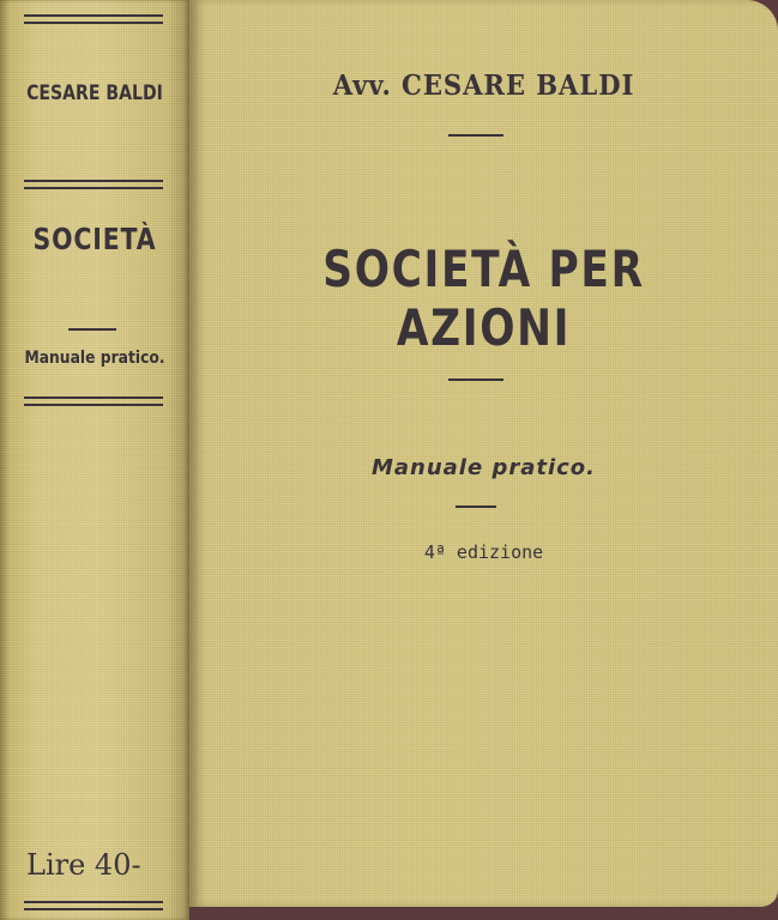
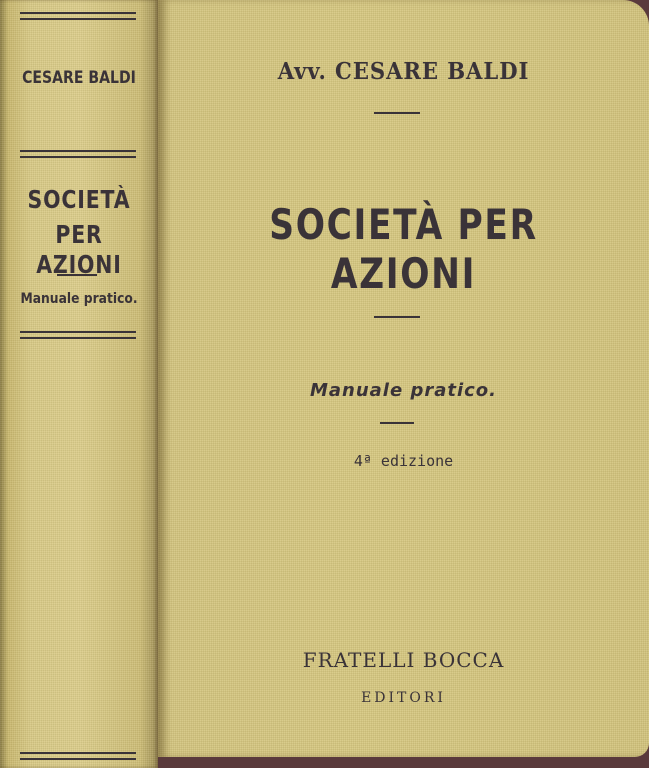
  CESARE BALDI
  SOCIETÀ
+ PER AZIONI
  Manuale pratico.
- Lire 40-
  Avv. CESARE BALDI
  SOCIETÀ PER AZIONI
  Manuale pratico.
  4ª edizione
+ FRATELLI BOCCA
+ EDITORI
